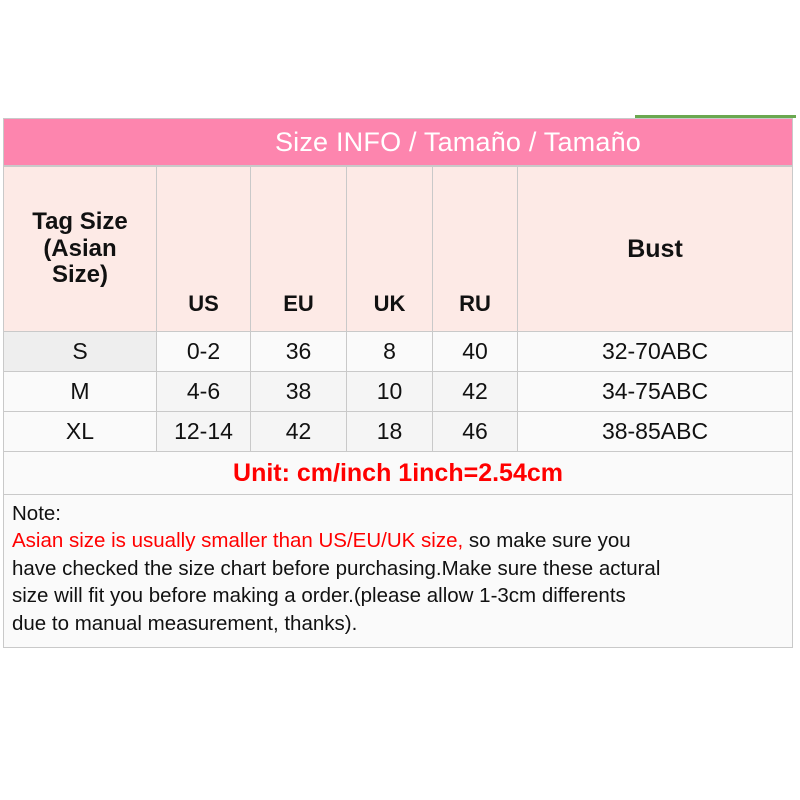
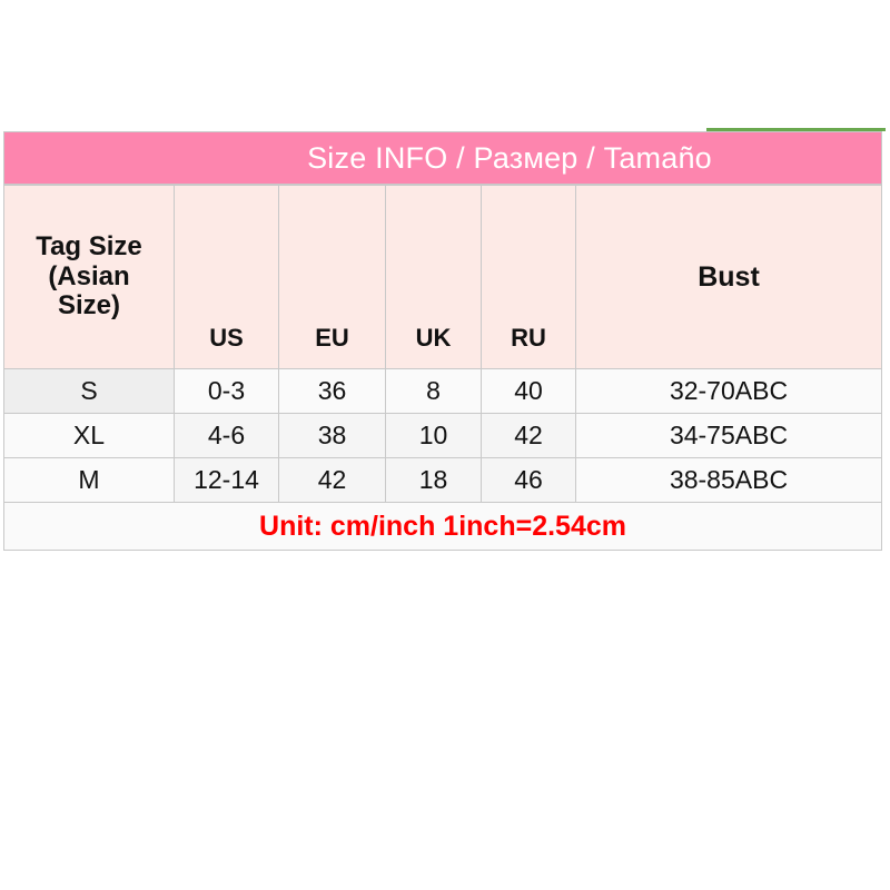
- Size INFO / Tamaño / Tamaño
+ Size INFO / Размер / Tamaño
  Tag Size (Asian Size)	US	EU	UK	RU	Bust
- S	0-2	36	8	40	32-70ABC
+ S	0-3	36	8	40	32-70ABC
- M	4-6	38	10	42	34-75ABC
+ XL	4-6	38	10	42	34-75ABC
- XL	12-14	42	18	46	38-85ABC
+ M	12-14	42	18	46	38-85ABC
  Unit: cm/inch 1inch=2.54cm
- Note: Asian size is usually smaller than US/EU/UK size, so make sure you have checked the size chart before purchasing.Make sure these actural size will fit you before making a order.(please allow 1-3cm differents due to manual measurement, thanks).
